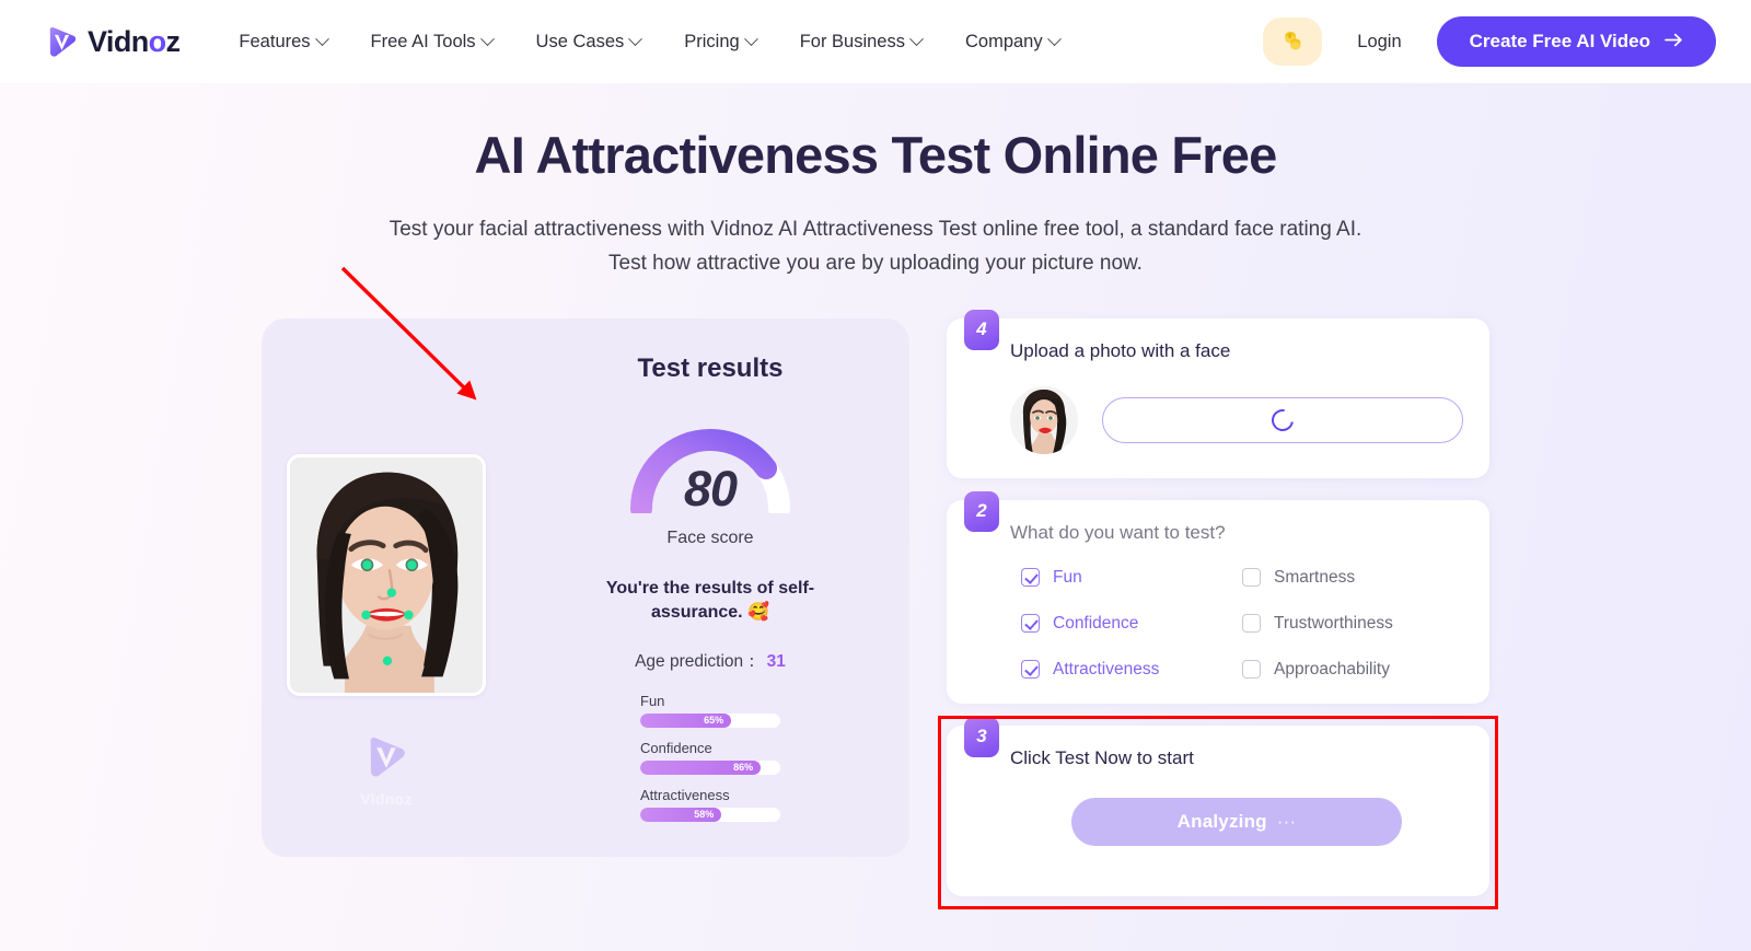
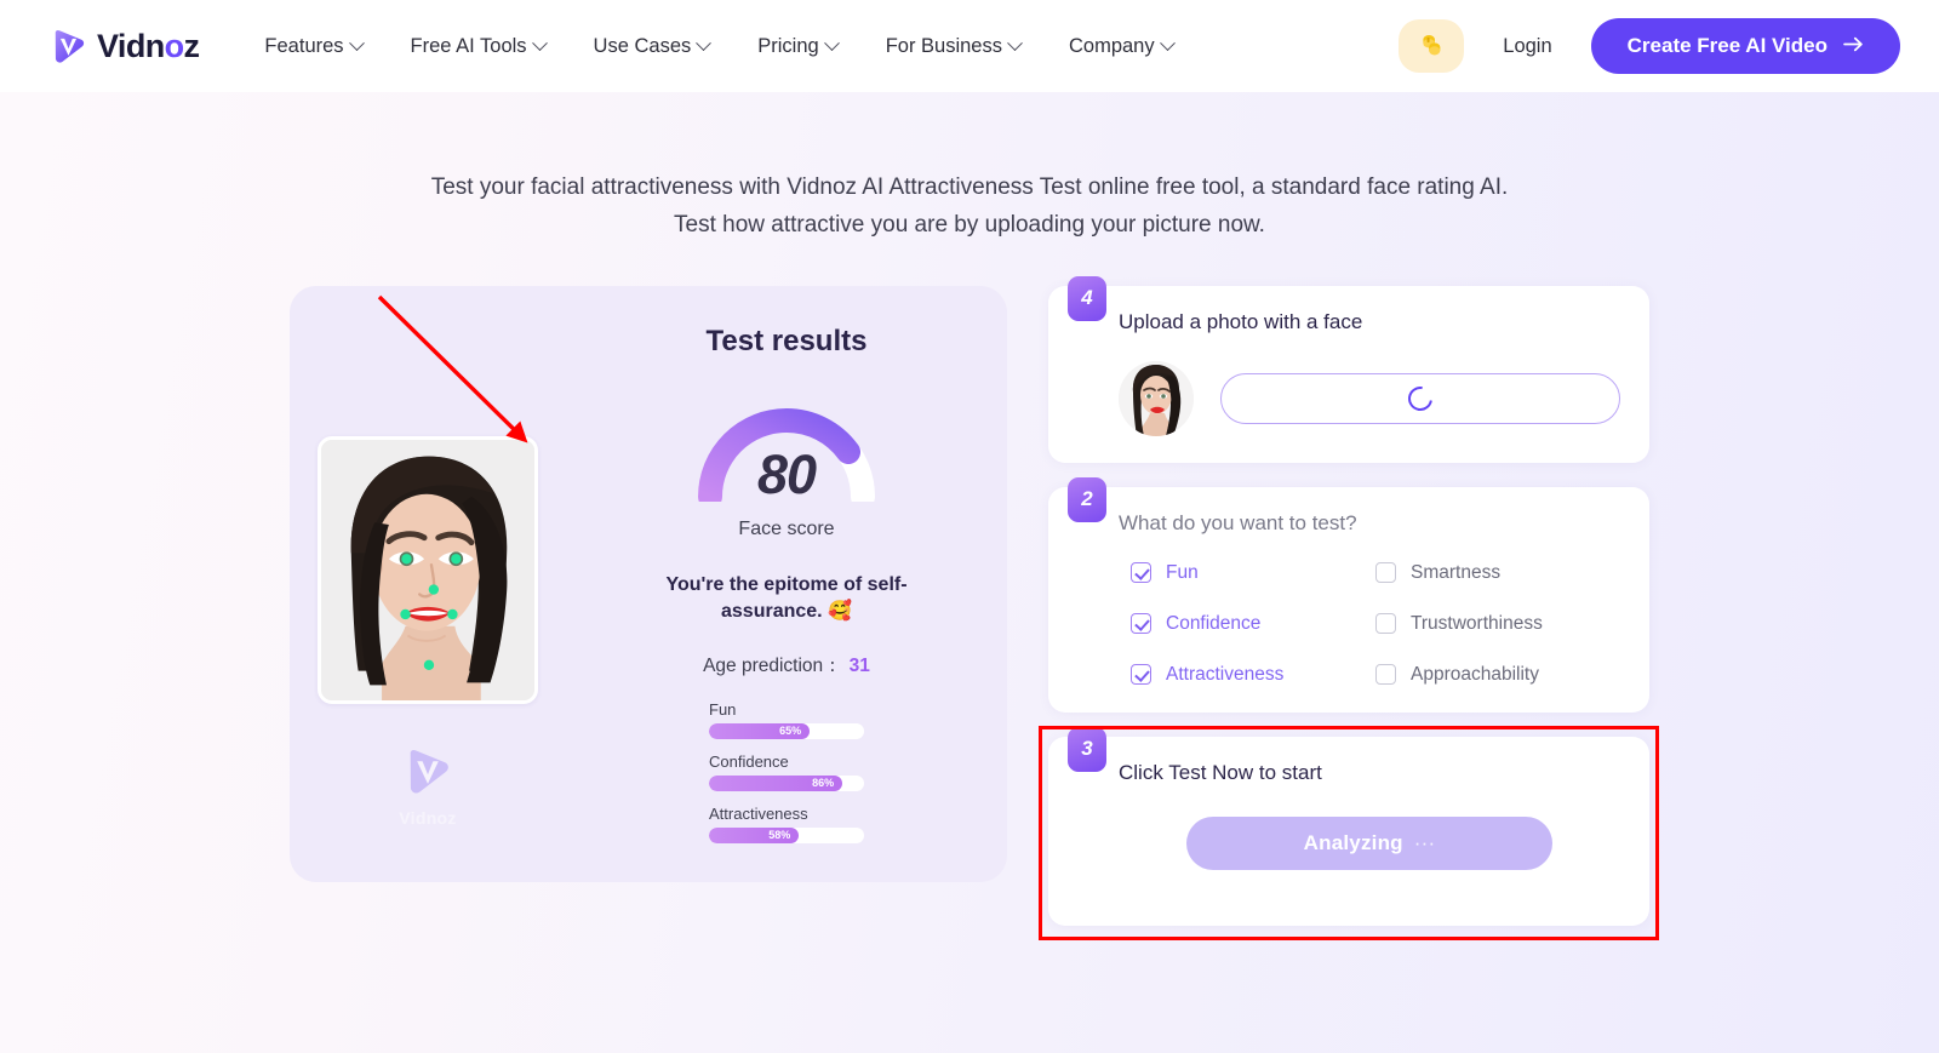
  Vidnoz
  Features
  Free AI Tools
  Use Cases
  Pricing
  For Business
  Company
  Login
  Create Free AI Video
- AI Attractiveness Test Online Free
  Test your facial attractiveness with Vidnoz AI Attractiveness Test online free tool, a standard face rating AI.
  Test how attractive you are by uploading your picture now.
  Test results
  80
  Face score
- You're the results of self-assurance. 🥰
+ You're the epitome of self-assurance. 🥰
  Age prediction： 31
  Fun
  65%
  Confidence
  86%
  Attractiveness
  58%
  4
  Upload a photo with a face
  2
  What do you want to test?
  Fun
  Smartness
  Confidence
  Trustworthiness
  Attractiveness
  Approachability
  3
  Click Test Now to start
  Analyzing ···
